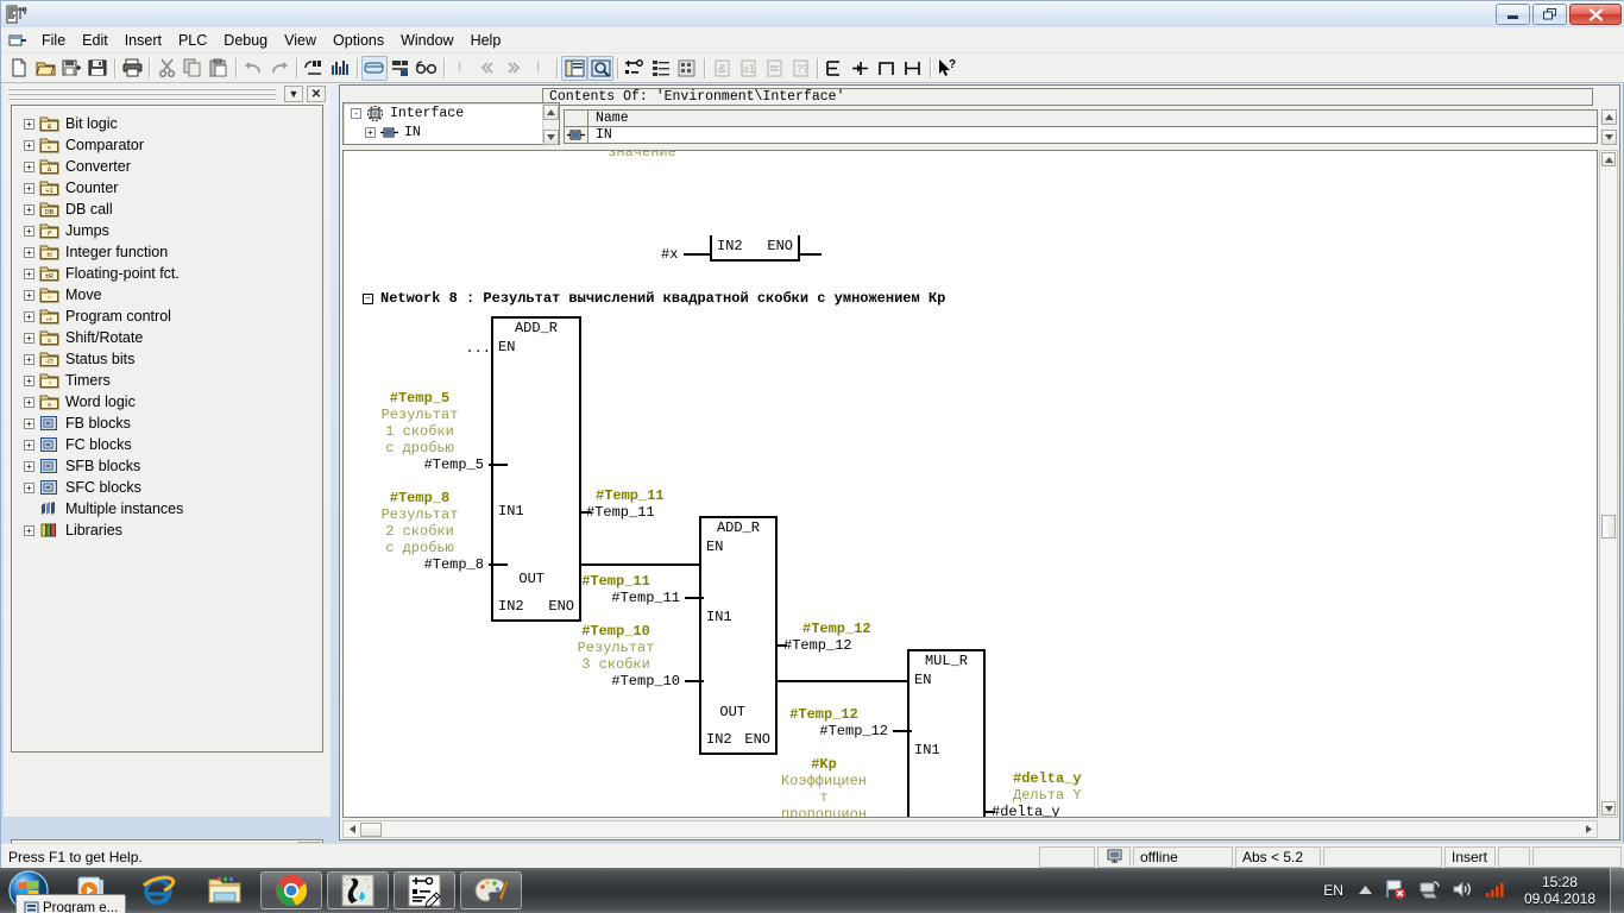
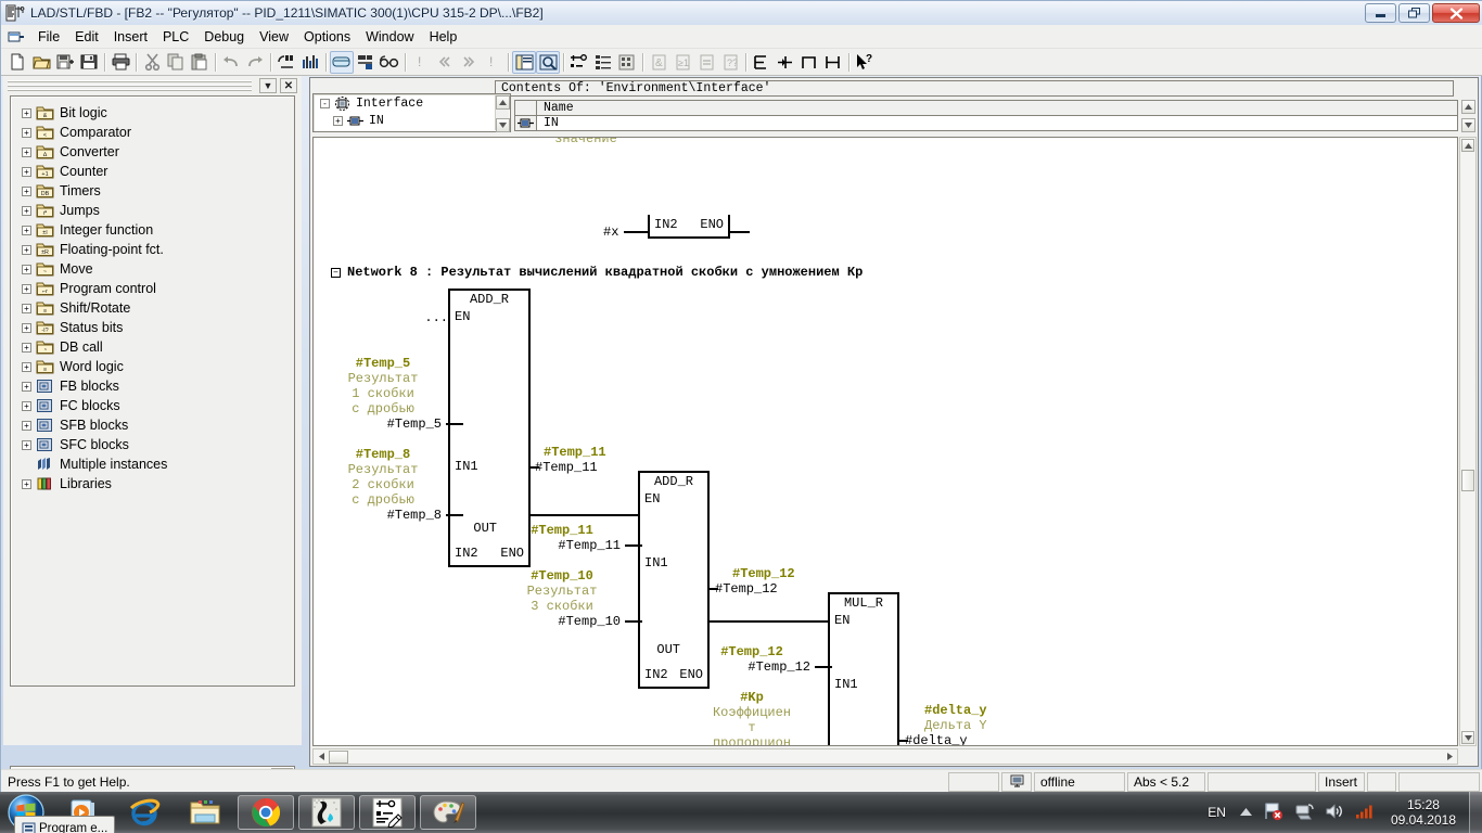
+ LAD/STL/FBD - [FB2 -- "Регулятор" -- PID_1211\SIMATIC 300(1)\CPU 315-2 DP\...\FB2]
  File
  Edit
  Insert
  PLC
  Debug
  View
  Options
  Window
  Help
  !
  !
  &
  ≥1
  ??
  ?
  ▼
  ✕
  +
  Bit logic
  +
  Comparator
  +
  Converter
  +
  Counter
  +
- DB call
+ Timers
  +
  Jumps
  +
  Integer function
  +
  Floating-point fct.
  +
  Move
  +
  Program control
  +
  Shift/Rotate
  +
  Status bits
  +
- Timers
+ DB call
  +
  Word logic
  +
  FB blocks
  +
  FC blocks
  +
  SFB blocks
  +
  SFC blocks
  Multiple instances
  +
  Libraries
  Program e...
  Contents Of: 'Environment\Interface'
  -
  Interface
  +
  IN
  Name
  IN
  значение
  #x
  IN2
  ENO
  – Network 8 : Результат вычислений квадратной скобки с умножением Кр
  ...
  ADD_R
  EN
  IN1
  IN2
  OUT
  ENO
  #Temp_5
  Результат
  1 скобки
  с дробью
  #Temp_5
  #Temp_8
  Результат
  2 скобки
  с дробью
  #Temp_8
  #Temp_11
  #Temp_11
  ADD_R
  EN
  IN1
  IN2
  OUT
  ENO
  #Temp_11
  #Temp_11
  #Temp_10
  Результат
  3 скобки
  #Temp_10
  #Temp_12
  #Temp_12
  MUL_R
  EN
  IN1
  #Temp_12
  #Temp_12
  #Kp
  Коэффициен
  т
  пропорцион
  #delta_y
  Дельта Y
  #delta_y
  Press F1 to get Help.
  offline
  Abs < 5.2
  Insert
  EN
  15:28
  09.04.2018
